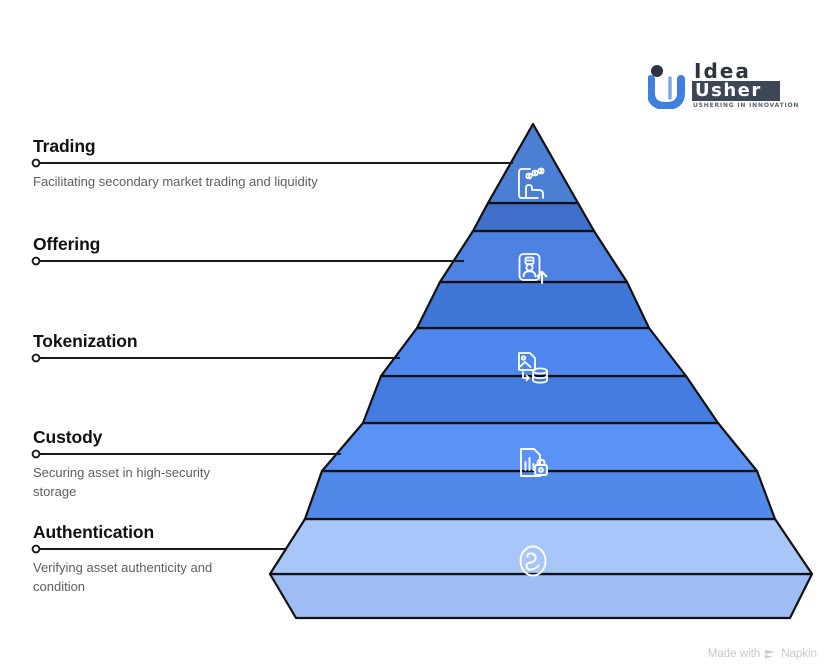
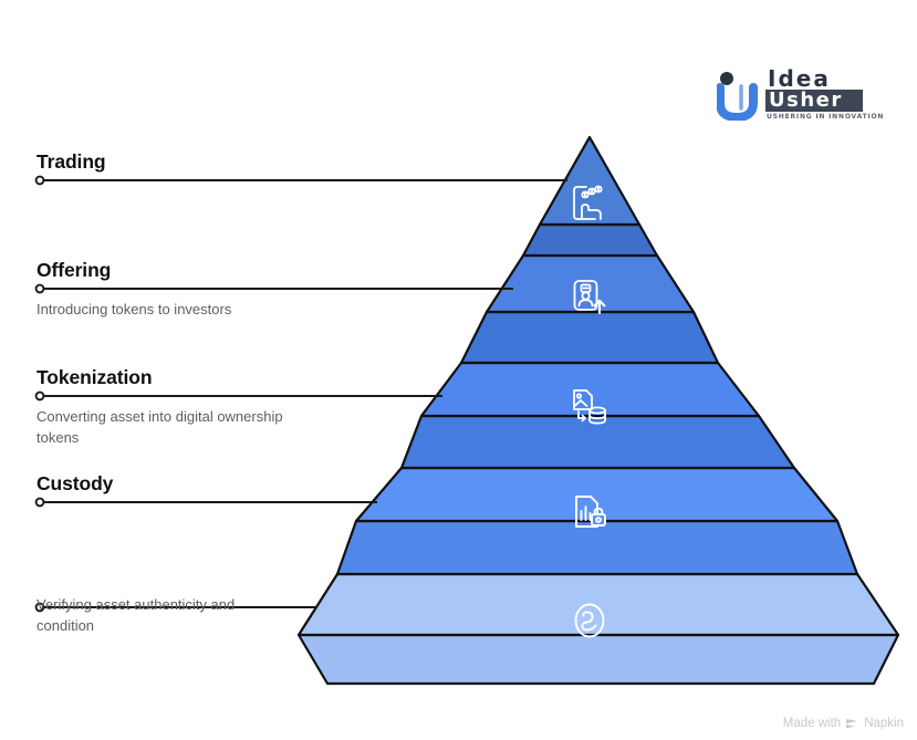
  Idea
  Usher
  Trading
- Facilitating secondary market trading and liquidity
  Offering
+ Introducing tokens to investors
  Tokenization
+ Converting asset into digital ownership tokens
  Custody
- Securing asset in high-security storage
- Authentication
  Verifying asset authenticity and condition
  Made with
  Napkin
